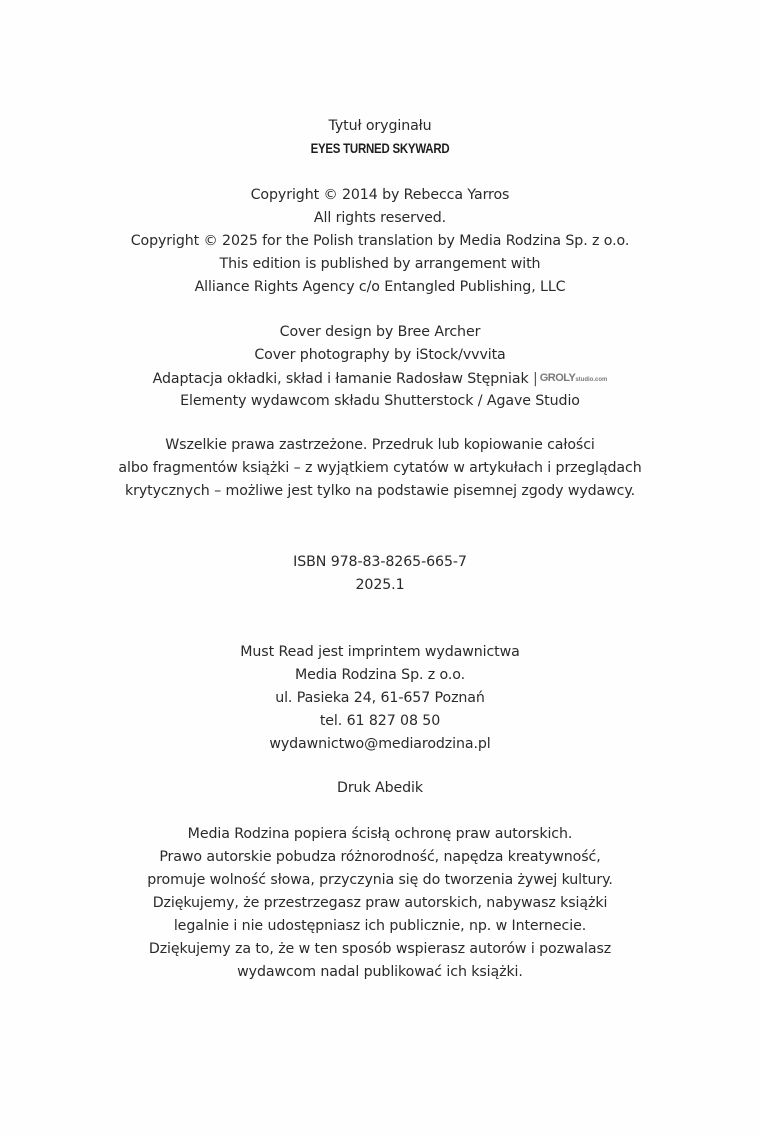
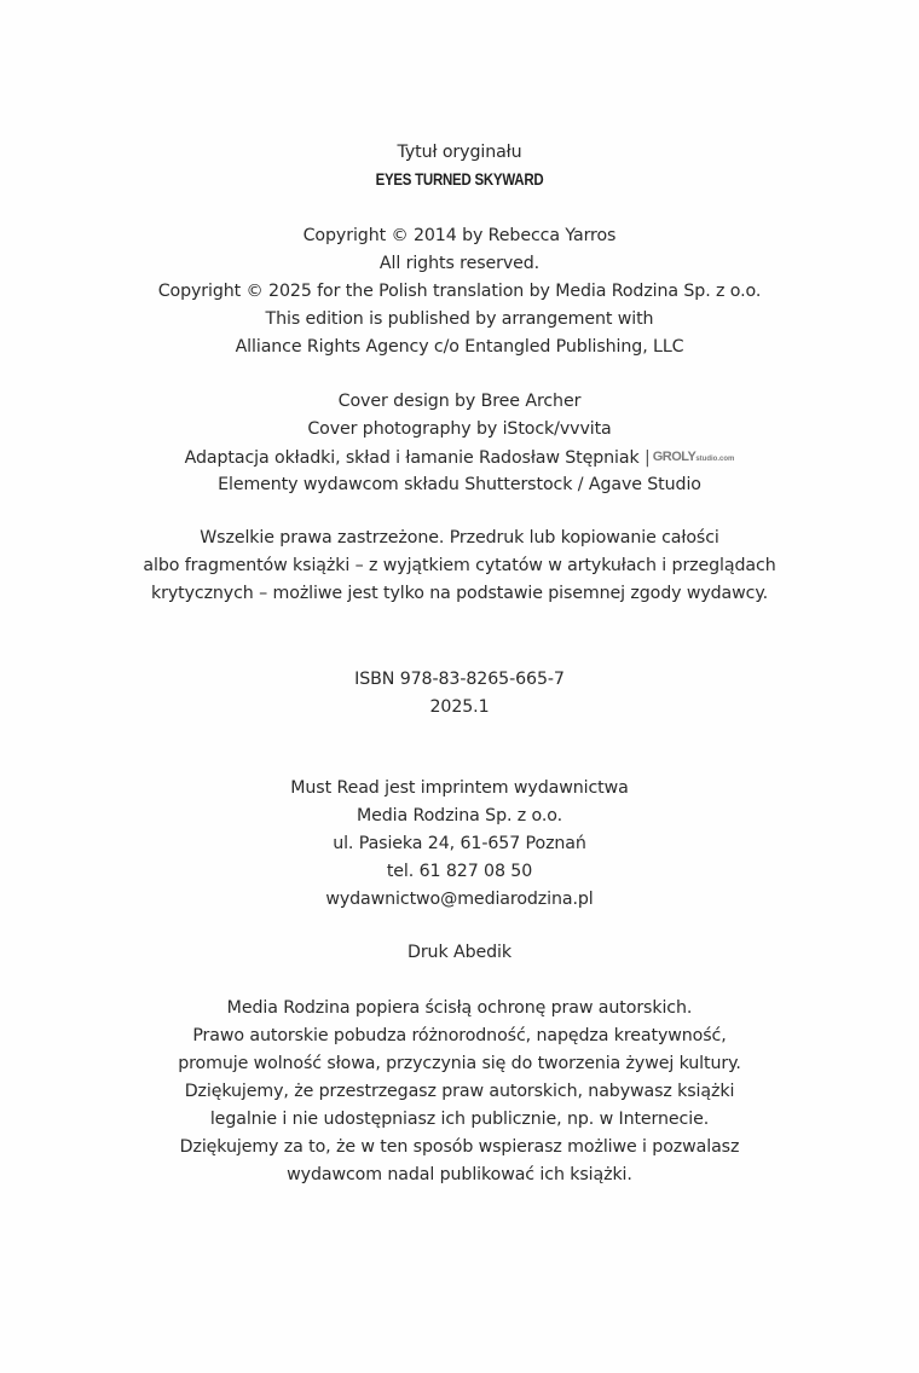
  Tytuł oryginału
  EYES TURNED SKYWARD
  Copyright © 2014 by Rebecca Yarros
  All rights reserved.
  Copyright © 2025 for the Polish translation by Media Rodzina Sp. z o.o.
  This edition is published by arrangement with
  Alliance Rights Agency c/o Entangled Publishing, LLC
  Cover design by Bree Archer
  Cover photography by iStock/vvvita
  Adaptacja okładki, skład i łamanie Radosław Stępniak | GROLY
  Elementy wydawcom składu Shutterstock / Agave Studio
  Wszelkie prawa zastrzeżone. Przedruk lub kopiowanie całości
  albo fragmentów książki – z wyjątkiem cytatów w artykułach i przeglądach
  krytycznych – możliwe jest tylko na podstawie pisemnej zgody wydawcy.
  ISBN 978-83-8265-665-7
  2025.1
  Must Read jest imprintem wydawnictwa
  Media Rodzina Sp. z o.o.
  ul. Pasieka 24, 61-657 Poznań
  tel. 61 827 08 50
  wydawnictwo@mediarodzina.pl
  Druk Abedik
  Media Rodzina popiera ścisłą ochronę praw autorskich.
  Prawo autorskie pobudza różnorodność, napędza kreatywność,
  promuje wolność słowa, przyczynia się do tworzenia żywej kultury.
  Dziękujemy, że przestrzegasz praw autorskich, nabywasz książki
  legalnie i nie udostępniasz ich publicznie, np. w Internecie.
- Dziękujemy za to, że w ten sposób wspierasz autorów i pozwalasz
+ Dziękujemy za to, że w ten sposób wspierasz możliwe i pozwalasz
  wydawcom nadal publikować ich książki.
